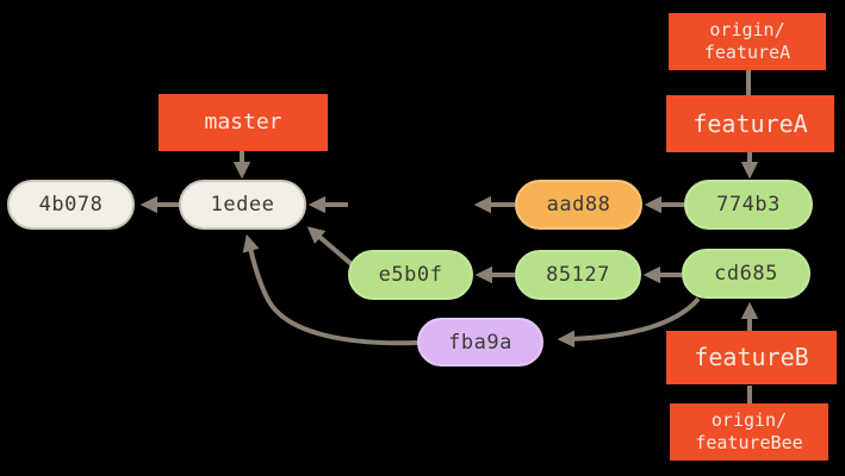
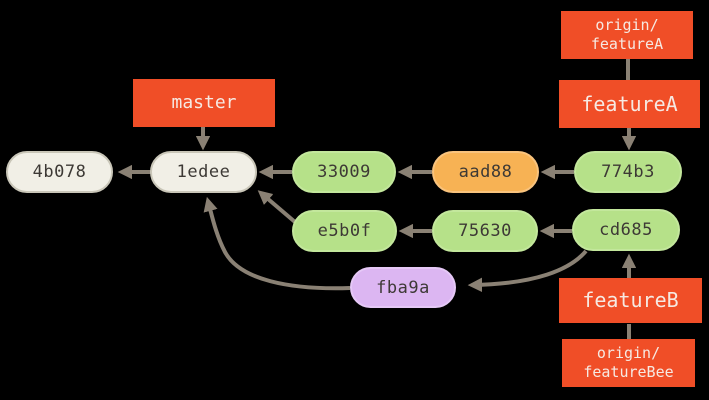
  4b078
  1edee
+ 33009
  aad88
  774b3
  e5b0f
- 85127
+ 75630
  cd685
  fba9a
  master
  origin/
  featureA
  featureA
  featureB
  origin/
  featureBee
